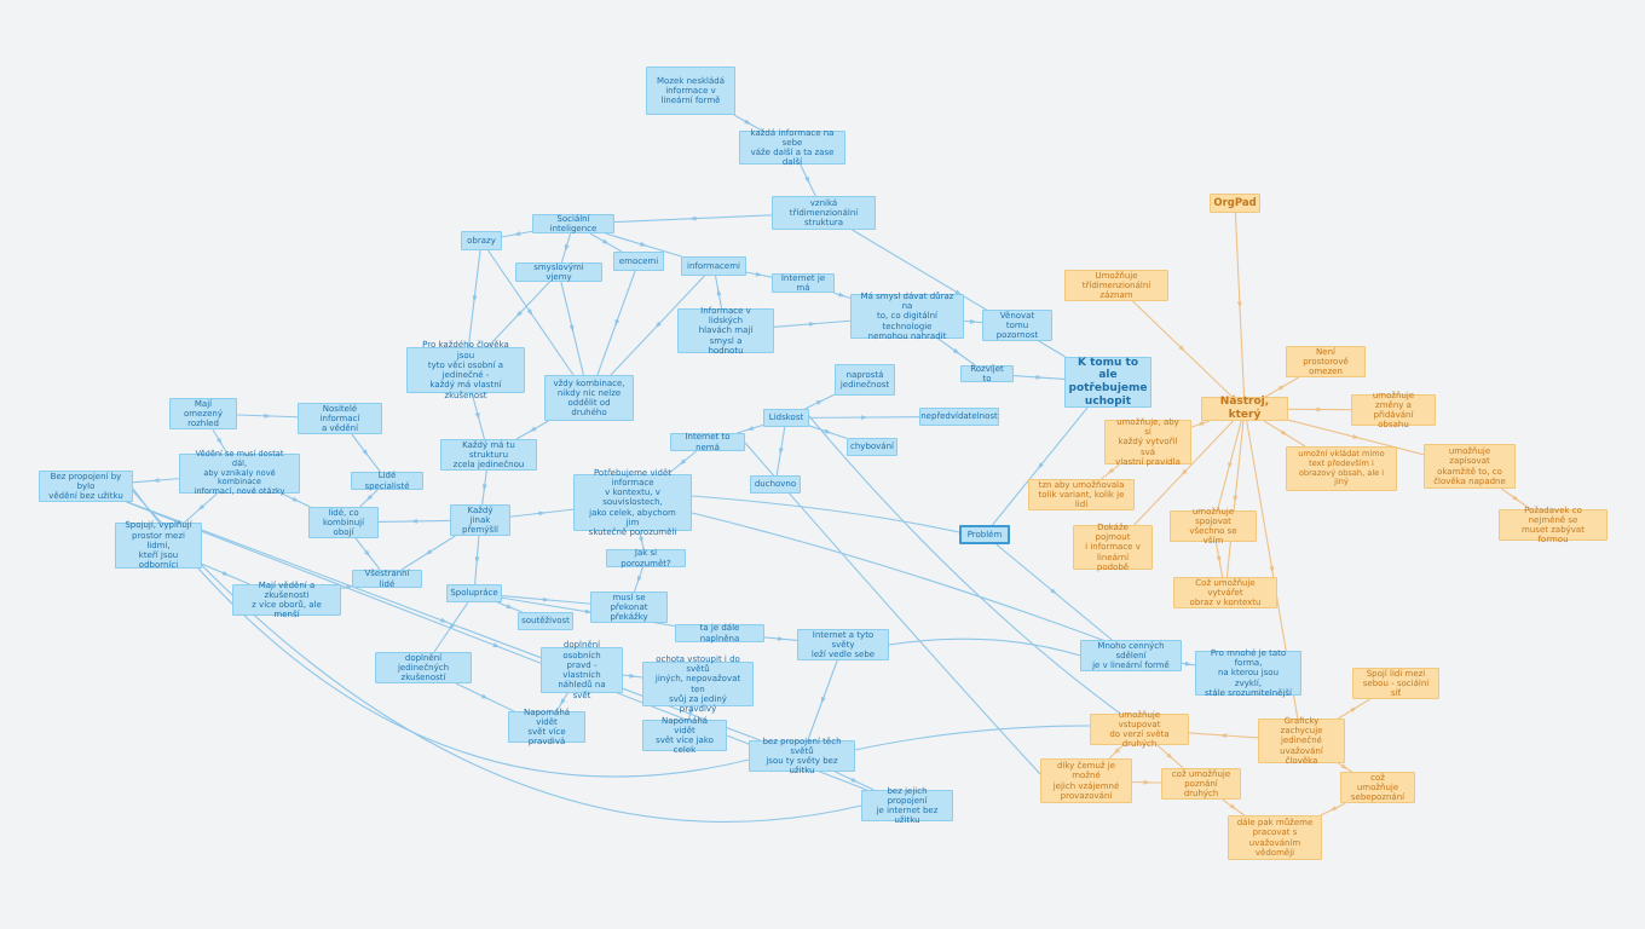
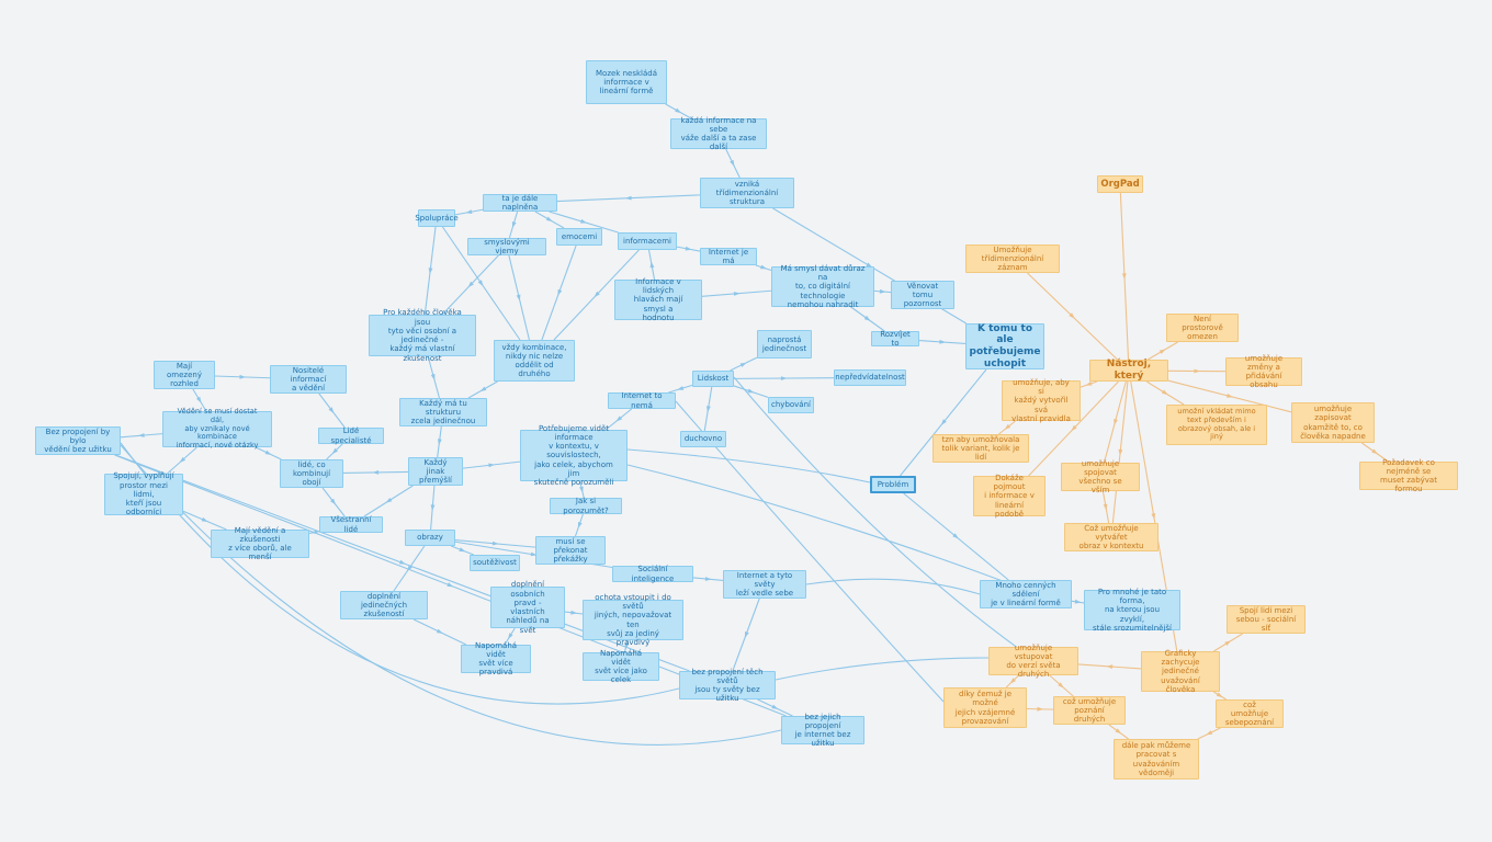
  informace v
  lineární formě
  každá informace na sebe
  váže další a ta zase další
  vzniká třídimenzionální
  struktura
- Sociální inteligence
+ ta je dále naplněna
- obrazy
+ Spolupráce
  smyslovými vjemy
  emocemi
  informacemi
  Internet je má
  Má smysl dávat důraz na
  to, co digitální technologie
  nemohou nahradit
  Věnovat tomu
  pozornost
  hlavách mají smysl a
  hodnotu
  Pro každého člověka jsou
  tyto věci osobní a jedinečné -
  každý má vlastní zkušenost
  vždy kombinace,
  nikdy nic nelze
  oddělit od druhého
  naprostá
  jedinečnost
  Rozvíjet to
  K tomu to ale
  potřebujeme
  uchopit
  nepředvídatelnost
  Lidskost
  chybování
  Mají omezený
  rozhled
  Nositelé informací
  a vědění
  Vědění se musí dostat dál,
  aby vznikaly nové kombinace
  informací, nové otázky
  Bez propojení by bylo
  vědění bez užitku
  Lidé specialisté
  lidé, co
  kombinují obojí
  Každý má tu strukturu
  zcela jedinečnou
  Internet to nemá
  duchovno
  Spojují, vyplňují
  prostor mezi lidmi,
  kteří jsou odborníci
  Všestranní lidé
  Mají vědění a zkušenosti
  z více oborů, ale
  Každý jinak
  přemýšlí
  Potřebujeme vidět informace
  v kontextu, v souvislostech,
  jako celek, abychom jim
  skutečně porozuměli
  Jak si porozumět?
- Spolupráce
+ obrazy
  musí se překonat
  překážky
  soutěživost
- ta je dále naplněna
+ Sociální inteligence
  Internet a tyto světy
  leží vedle sebe
  doplnění jedinečných
  zkušeností
  doplnění osobních
  pravd - vlastních
  náhledů na svět
  ochota vstoupit i do světů
  jiných, nepovažovat ten
  svůj za jediný pravdivý
  Napomáhá vidět
  svět více pravdivá
  Napomáhá vidět
  svět více jako celek
  bez propojení těch světů
  jsou ty světy bez užitku
  bez jejich propojení
  je internet bez užitku
  Problém
  Mnoho cenných sdělení
  je v lineární formě
  Pro mnohé je tato forma,
  na kterou jsou zvyklí,
  stále srozumitelnější
  OrgPad
  Umožňuje
  třídimenzionální záznam
  Není prostorově
  omezen
  Nástroj, který
  umožňuje změny a
  přidávání obsahu
  umožňuje, aby si
  každý vytvořil svá
  vlastní pravidla
  umožní vkládat mimo
  text především i
  obrazový obsah, ale i jiný
  umožňuje zapisovat
  okamžitě to, co
  člověka napadne
  Požadavek co nejméně se
  muset zabývat formou
  tzn aby umožňovala
  tolik variant, kolik je lidí
  umožňuje spojovat
  všechno se vším
  Dokáže pojmout
  i informace v
  lineární podobě
  Což umožňuje vytvářet
  obraz v kontextu
  Spojí lidi mezi
  sebou - sociální síť
  Graficky zachycuje
  jedinečné
  uvažování člověka
  umožňuje vstupovat
  do verzí světa druhých
  díky čemuž je možné
  jejich vzájemné
  provazování
  což umožňuje
  poznání druhých
  což umožňuje
  sebepoznání
  dále pak můžeme
  pracovat s
  uvažováním vědoměji
